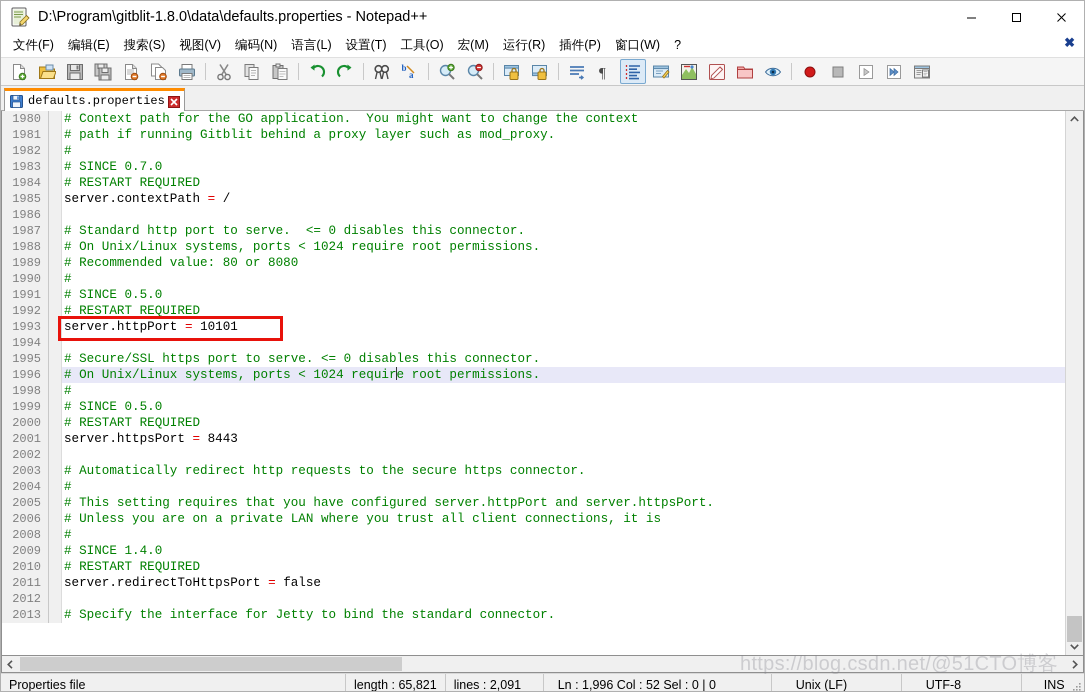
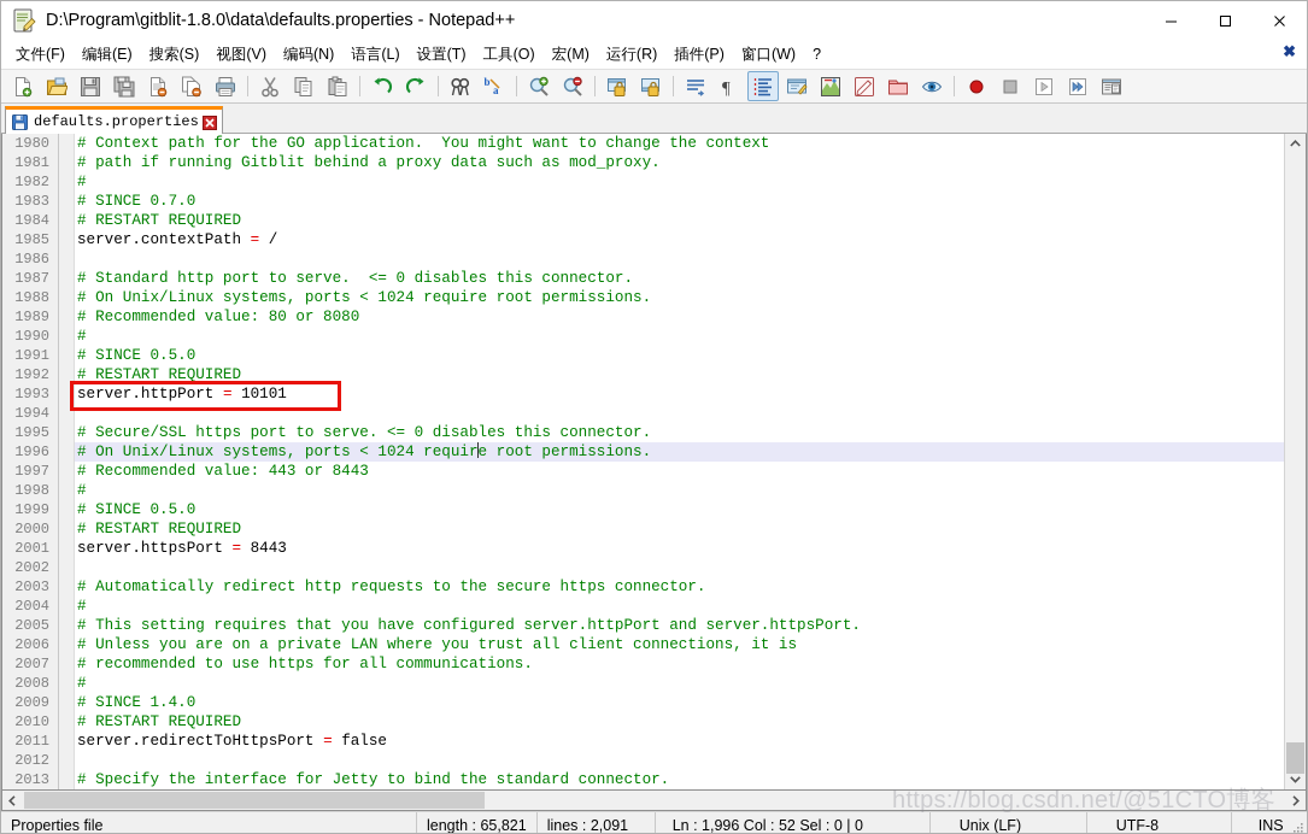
  D:\Program\gitblit-1.8.0\data\defaults.properties - Notepad++
  文件(F)
  编辑(E)
  搜索(S)
  视图(V)
  编码(N)
  语言(L)
  设置(T)
  工具(O)
  宏(M)
  运行(R)
  插件(P)
  窗口(W)
  ?
  ✖
  b
  a
  ¶
  defaults.properties
  1980
  # Context path for the GO application. You might want to change the context
  1981
- # path if running Gitblit behind a proxy layer such as mod_proxy.
+ # path if running Gitblit behind a proxy data such as mod_proxy.
  1982
  #
  1983
  # SINCE 0.7.0
  1984
  # RESTART REQUIRED
  1985
  server.contextPath = /
  1986
  1987
  # Standard http port to serve. <= 0 disables this connector.
  1988
  # On Unix/Linux systems, ports < 1024 require root permissions.
  1989
  # Recommended value: 80 or 8080
  1990
  #
  1991
  # SINCE 0.5.0
  1992
  # RESTART REQUIRED
  1993
  server.httpPort = 10101
  1994
  1995
  # Secure/SSL https port to serve. <= 0 disables this connector.
  1996
  # On Unix/Linux systems, ports < 1024 require root permissions.
+ 1997
+ # Recommended value: 443 or 8443
  1998
  #
  1999
  # SINCE 0.5.0
  2000
  # RESTART REQUIRED
  2001
  server.httpsPort = 8443
  2002
  2003
  # Automatically redirect http requests to the secure https connector.
  2004
  #
  2005
  # This setting requires that you have configured server.httpPort and server.httpsPort.
  2006
  # Unless you are on a private LAN where you trust all client connections, it is
+ 2007
+ # recommended to use https for all communications.
  2008
  #
  2009
  # SINCE 1.4.0
  2010
  # RESTART REQUIRED
  2011
  server.redirectToHttpsPort = false
  2012
  2013
  # Specify the interface for Jetty to bind the standard connector.
  Properties file
  length : 65,821
  lines : 2,091
  Ln : 1,996 Col : 52 Sel : 0 | 0
  Unix (LF)
  UTF-8
  INS
  https://blog.csdn.net/@51CTO博客
